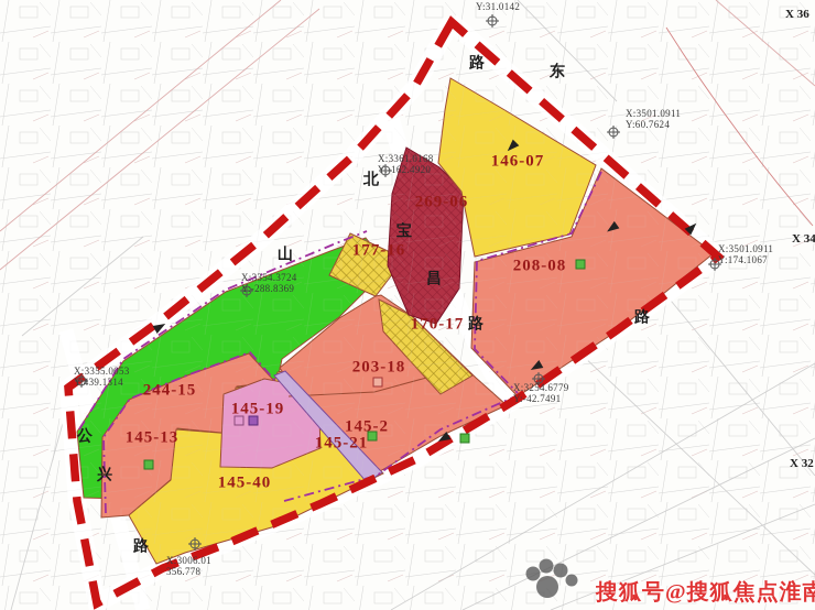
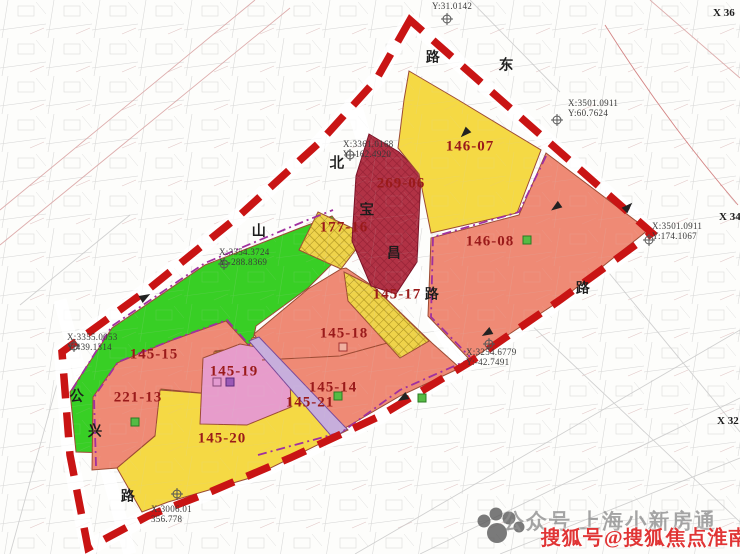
- 145-13
+ 221-13
- 145-2
+ 145-14
- 244-15
+ 145-15
  177-16
- 170-17
+ 145-17
- 203-18
+ 145-18
  145-19
- 145-40
+ 145-20
  145-21
  269-06
  146-07
- 208-08
+ 146-08
  路
  东
  北
  宝
  昌
  路
  山
  公
  兴
  路
  路
  Y:31.0142
  X:3501.0911
  Y:60.7624
  X:3361.0168
  Y:-162.4920
  X:3354.3724
  Y:-288.8369
  X:3355.0053
  Y:439.1314
  X:3501.0911
  Y:174.1067
  X:3254.6779
  Y:-42.7491
  X:3006.01
  356.778
  X 36
  X 34
  X 32
+ 公众号 上海小新房通
  搜狐号@搜狐焦点淮南
